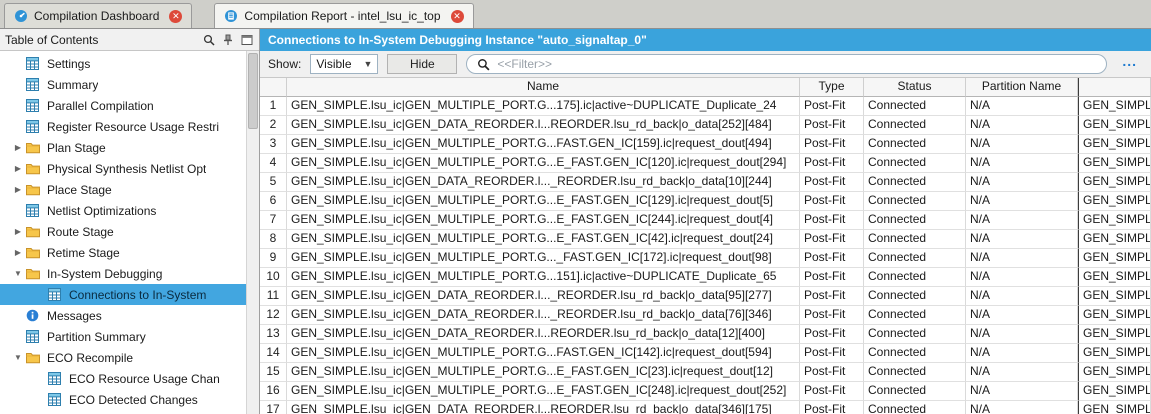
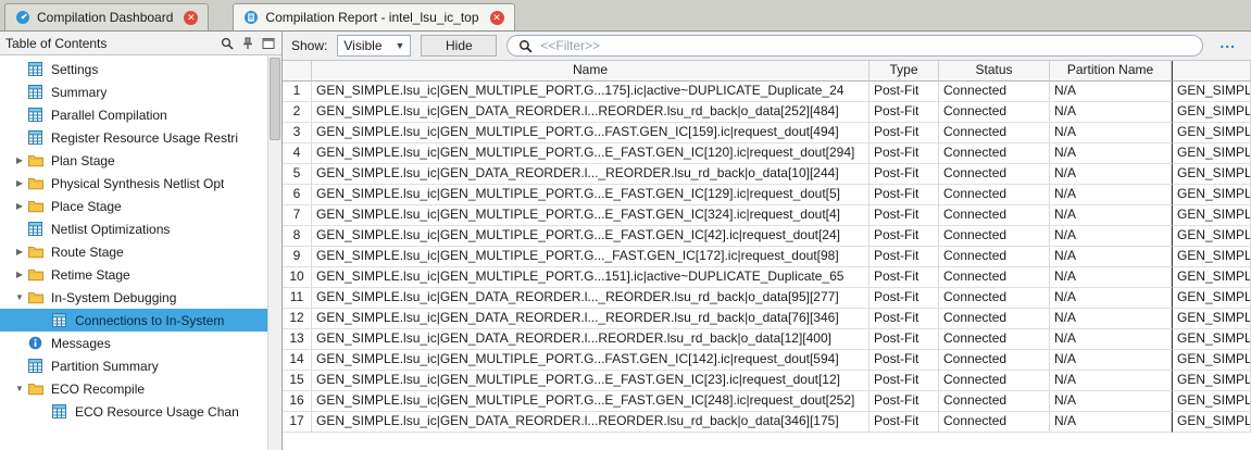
  Compilation Dashboard
  ✕
  Compilation Report - intel_lsu_ic_top
  ✕
  Table of Contents
  Settings
  Summary
  Parallel Compilation
  Register Resource Usage Restri
  ▶
  Plan Stage
  ▶
  Physical Synthesis Netlist Opt
  ▶
  Place Stage
  Netlist Optimizations
  ▶
  Route Stage
  ▶
  Retime Stage
  ▼
  In-System Debugging
  Connections to In-System
  Messages
  Partition Summary
  ▼
  ECO Recompile
  ECO Resource Usage Chan
- ECO Detected Changes
- Connections to In-System Debugging Instance "auto_signaltap_0"
  Show:
  Visible
  ▼
  Hide
  <<Filter>>
  ...
  Name
  Type
  Status
  Partition Name
  1
  GEN_SIMPLE.lsu_ic|GEN_MULTIPLE_PORT.G...175].ic|active~DUPLICATE_Duplicate_24
  Post-Fit
  Connected
  N/A
  GEN_SIMPL
  2
  GEN_SIMPLE.lsu_ic|GEN_DATA_REORDER.l...REORDER.lsu_rd_back|o_data[252][484]
  Post-Fit
  Connected
  N/A
  GEN_SIMPL
  3
  GEN_SIMPLE.lsu_ic|GEN_MULTIPLE_PORT.G...FAST.GEN_IC[159].ic|request_dout[494]
  Post-Fit
  Connected
  N/A
  GEN_SIMPL
  4
  GEN_SIMPLE.lsu_ic|GEN_MULTIPLE_PORT.G...E_FAST.GEN_IC[120].ic|request_dout[294]
  Post-Fit
  Connected
  N/A
  GEN_SIMPL
  5
  GEN_SIMPLE.lsu_ic|GEN_DATA_REORDER.l..._REORDER.lsu_rd_back|o_data[10][244]
  Post-Fit
  Connected
  N/A
  GEN_SIMPL
  6
  GEN_SIMPLE.lsu_ic|GEN_MULTIPLE_PORT.G...E_FAST.GEN_IC[129].ic|request_dout[5]
  Post-Fit
  Connected
  N/A
  GEN_SIMPL
  7
- GEN_SIMPLE.lsu_ic|GEN_MULTIPLE_PORT.G...E_FAST.GEN_IC[244].ic|request_dout[4]
+ GEN_SIMPLE.lsu_ic|GEN_MULTIPLE_PORT.G...E_FAST.GEN_IC[324].ic|request_dout[4]
  Post-Fit
  Connected
  N/A
  GEN_SIMPL
  8
  GEN_SIMPLE.lsu_ic|GEN_MULTIPLE_PORT.G...E_FAST.GEN_IC[42].ic|request_dout[24]
  Post-Fit
  Connected
  N/A
  GEN_SIMPL
  9
  GEN_SIMPLE.lsu_ic|GEN_MULTIPLE_PORT.G..._FAST.GEN_IC[172].ic|request_dout[98]
  Post-Fit
  Connected
  N/A
  GEN_SIMPL
  10
  GEN_SIMPLE.lsu_ic|GEN_MULTIPLE_PORT.G...151].ic|active~DUPLICATE_Duplicate_65
  Post-Fit
  Connected
  N/A
  GEN_SIMPL
  11
  GEN_SIMPLE.lsu_ic|GEN_DATA_REORDER.l..._REORDER.lsu_rd_back|o_data[95][277]
  Post-Fit
  Connected
  N/A
  GEN_SIMPL
  12
  GEN_SIMPLE.lsu_ic|GEN_DATA_REORDER.l..._REORDER.lsu_rd_back|o_data[76][346]
  Post-Fit
  Connected
  N/A
  GEN_SIMPL
  13
  GEN_SIMPLE.lsu_ic|GEN_DATA_REORDER.l...REORDER.lsu_rd_back|o_data[12][400]
  Post-Fit
  Connected
  N/A
  GEN_SIMPL
  14
  GEN_SIMPLE.lsu_ic|GEN_MULTIPLE_PORT.G...FAST.GEN_IC[142].ic|request_dout[594]
  Post-Fit
  Connected
  N/A
  GEN_SIMPL
  15
  GEN_SIMPLE.lsu_ic|GEN_MULTIPLE_PORT.G...E_FAST.GEN_IC[23].ic|request_dout[12]
  Post-Fit
  Connected
  N/A
  GEN_SIMPL
  16
  GEN_SIMPLE.lsu_ic|GEN_MULTIPLE_PORT.G...E_FAST.GEN_IC[248].ic|request_dout[252]
  Post-Fit
  Connected
  N/A
  GEN_SIMPL
  17
  GEN_SIMPLE.lsu_ic|GEN_DATA_REORDER.l...REORDER.lsu_rd_back|o_data[346][175]
  Post-Fit
  Connected
  N/A
  GEN_SIMPL
